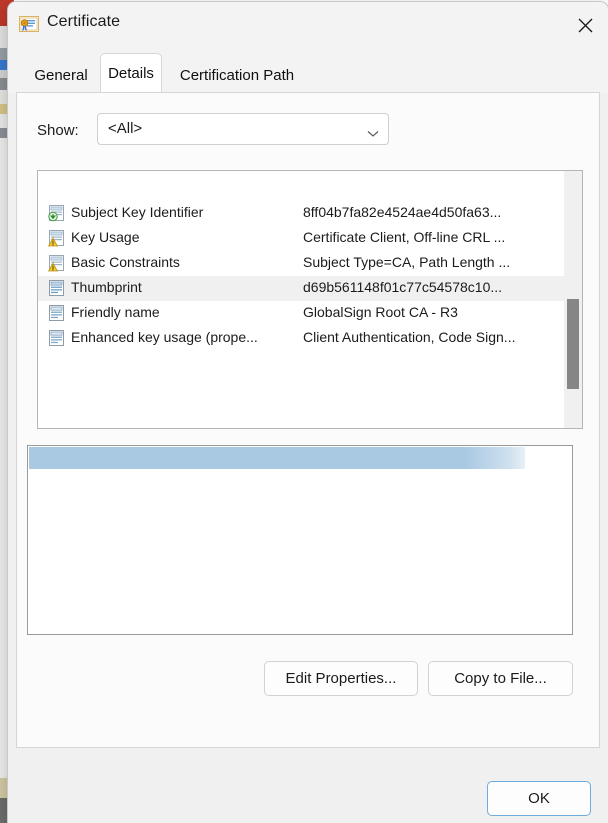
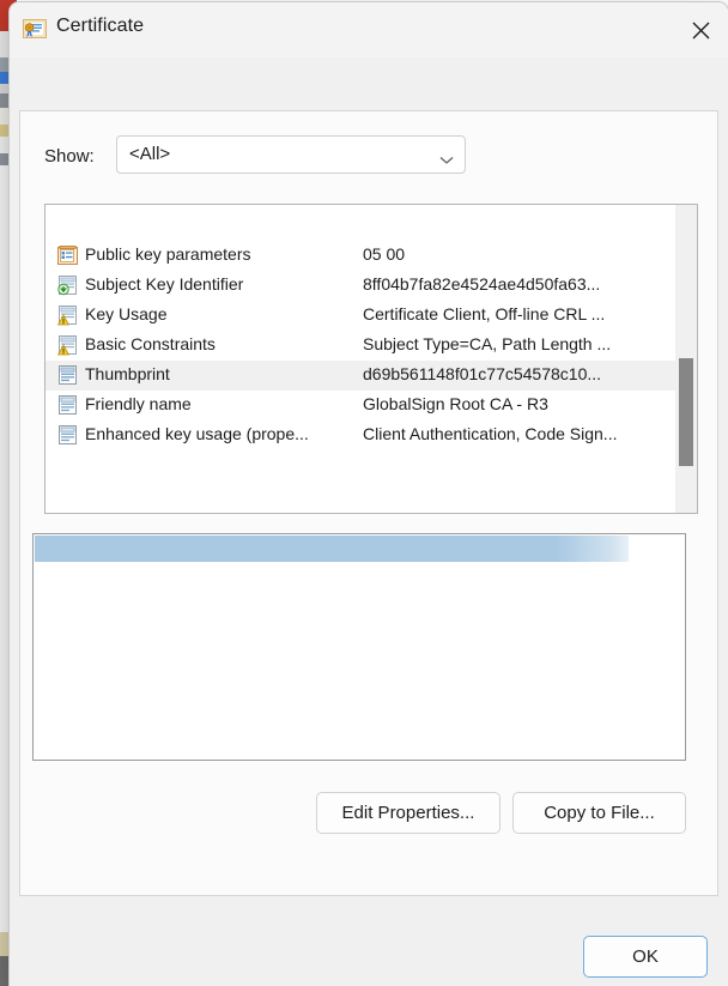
  Certificate
- General
- Details
- Certification Path
  Show:
  <All>
+ Public key parameters
+ 05 00
  Subject Key Identifier
  8ff04b7fa82e4524ae4d50fa63...
  Key Usage
  Certificate Client, Off-line CRL ...
  Basic Constraints
  Subject Type=CA, Path Length ...
  Thumbprint
  d69b561148f01c77c54578c10...
  Friendly name
  GlobalSign Root CA - R3
  Enhanced key usage (prope...
  Client Authentication, Code Sign...
  Edit Properties...
  Copy to File...
  OK
